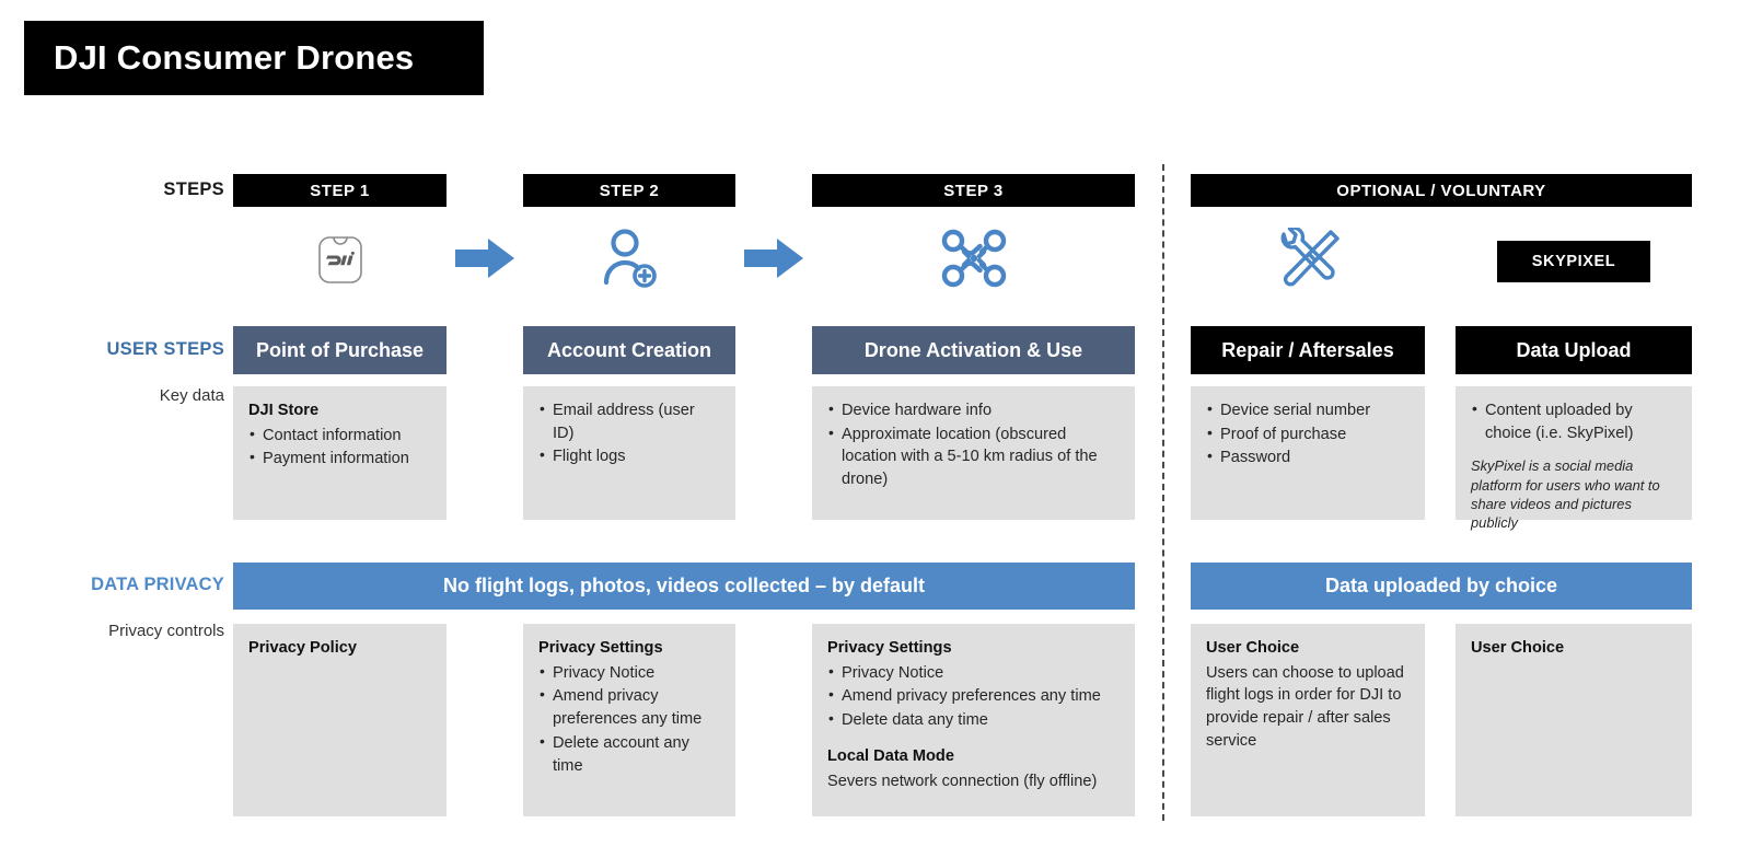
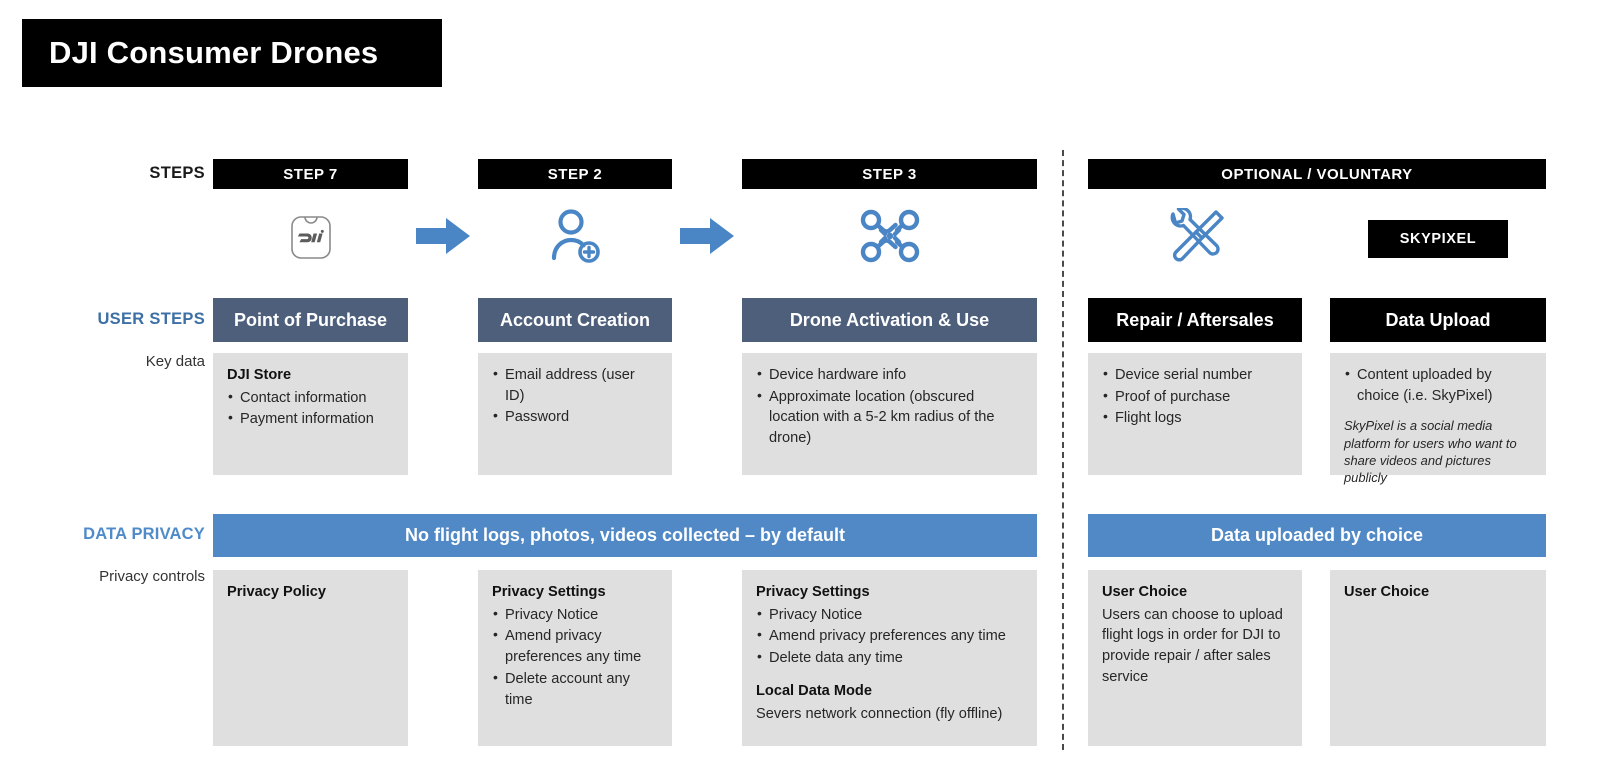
  DJI Consumer Drones
  STEPS
  USER STEPS
  Key data
  DATA PRIVACY
  Privacy controls
- STEP 1
+ STEP 7
  STEP 2
  STEP 3
  OPTIONAL / VOLUNTARY
  SKYPIXEL
  Point of Purchase
  DJI Store
  Contact information
  Payment information
  Account Creation
  Email address (user ID)
- Flight logs
+ Password
  Drone Activation & Use
  Device hardware info
- Approximate location (obscured location with a 5-10 km radius of the drone)
+ Approximate location (obscured location with a 5-2 km radius of the drone)
  Repair / Aftersales
  Device serial number
  Proof of purchase
- Password
+ Flight logs
  Data Upload
  Content uploaded by choice (i.e. SkyPixel)
  SkyPixel is a social media platform for users who want to share videos and pictures publicly
  No flight logs, photos, videos collected – by default
  Data uploaded by choice
  Privacy Policy
  Privacy Settings
  Privacy Notice
  Amend privacy preferences any time
  Delete account any time
  Privacy Settings
  Privacy Notice
  Amend privacy preferences any time
  Delete data any time
  Local Data Mode
  Severs network connection (fly offline)
  User Choice
  Users can choose to upload flight logs in order for DJI to provide repair / after sales service
  User Choice
